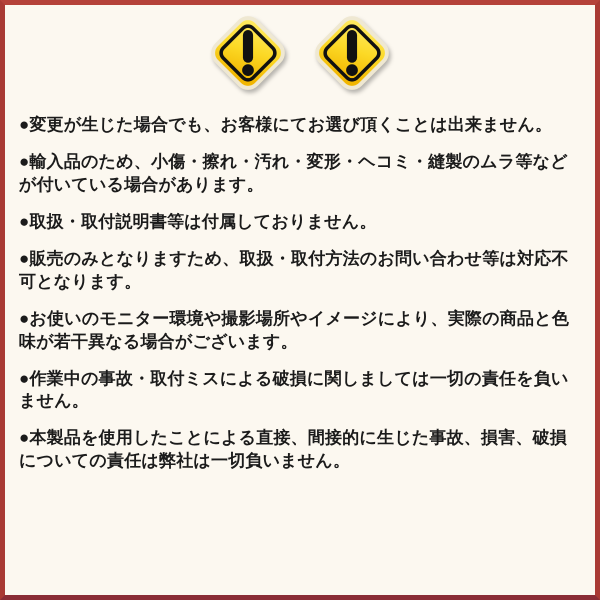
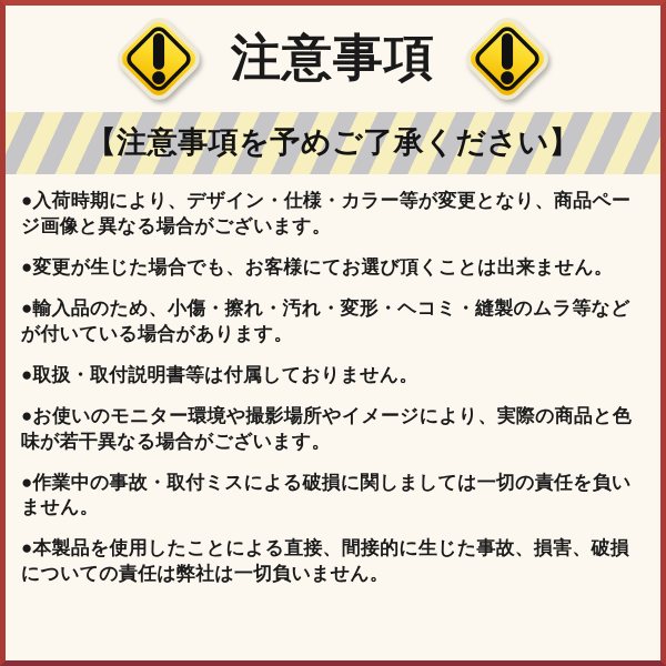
+ 注意事項
+ 【注意事項を予めご了承ください】
+ ●入荷時期により、デザイン・仕様・カラー等が変更となり、商品ページ画像と異なる場合がございます。
  ●変更が生じた場合でも、お客様にてお選び頂くことは出来ません。
  ●輸入品のため、小傷・擦れ・汚れ・変形・ヘコミ・縫製のムラ等などが付いている場合があります。
  ●取扱・取付説明書等は付属しておりません。
- ●販売のみとなりますため、取扱・取付方法のお問い合わせ等は対応不可となります。
  ●お使いのモニター環境や撮影場所やイメージにより、実際の商品と色味が若干異なる場合がございます。
  ●作業中の事故・取付ミスによる破損に関しましては一切の責任を負いません。
  ●本製品を使用したことによる直接、間接的に生じた事故、損害、破損についての責任は弊社は一切負いません。
